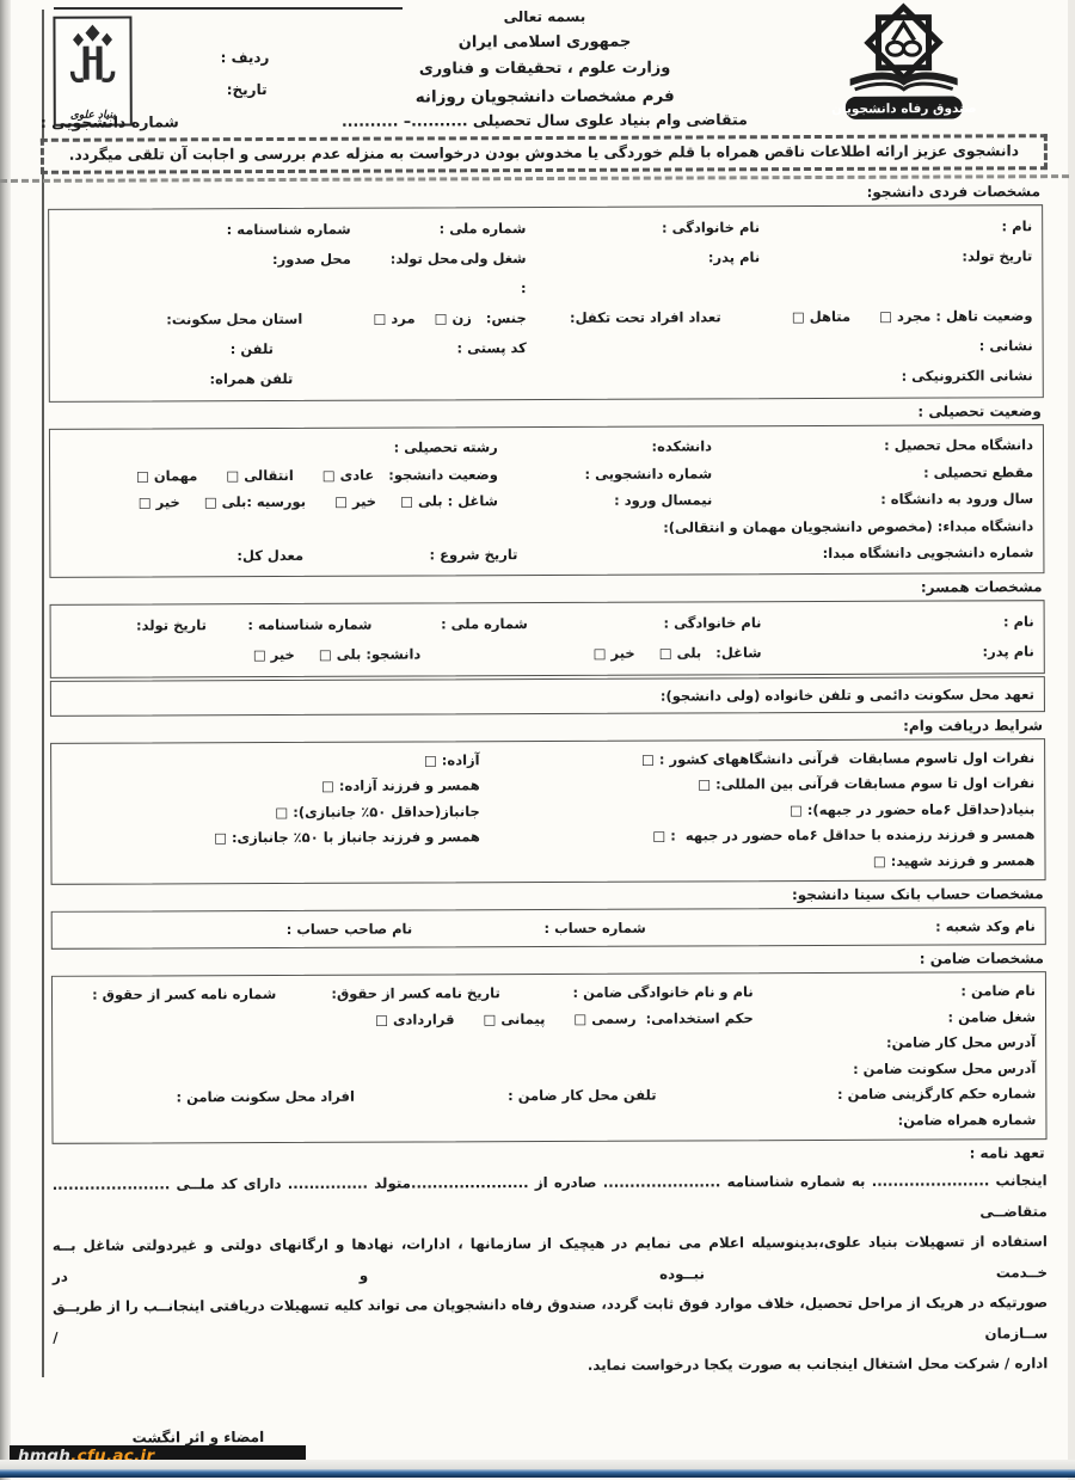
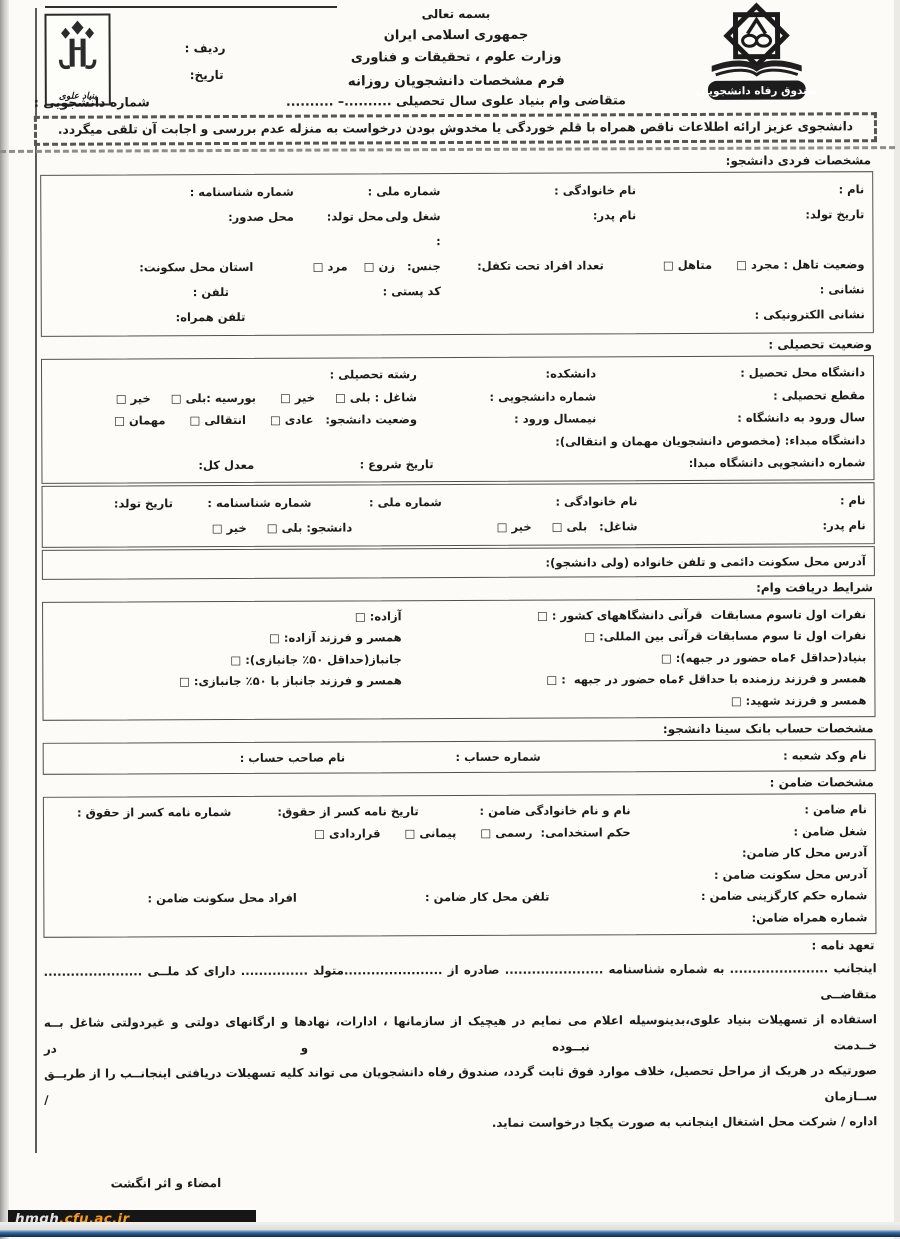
  بنیاد علوی
  بسمه تعالی
  جمهوری اسلامی ایران
  وزارت علوم ، تحقیقات و فناوری
  فرم مشخصات دانشجویان روزانه
  ردیف :
  تاریخ:
  متقاضی وام بنیاد علوی سال تحصیلی ..........– ..........
  شماره دانشجویی :
  ندوق رفاه دانشجویا
  دانشجوی عزیز ارائه اطلاعات ناقص همراه با قلم خوردگی یا مخدوش بودن درخواست به منزله عدم بررسی و اجابت آن تلقی میگردد.
  مشخصات فردی دانشجو:
  نام :
  نام خانوادگی :
  شماره ملی :
  شماره شناسنامه :
  تاریخ تولد:
  نام پدر:
  شغل ولی :
  محل تولد:
  محل صدور:
  وضعیت تاهل : مجرد □ متاهل □
  تعداد افراد تحت تکفل:
  جنس: زن □ مرد □
  استان محل سکونت:
  نشانی :
  کد پستی :
  تلفن :
  نشانی الکترونیکی :
  تلفن همراه:
  وضعیت تحصیلی :
  دانشگاه محل تحصیل :
  دانشکده:
  رشته تحصیلی :
  مقطع تحصیلی :
  شماره دانشجویی :
- وضعیت دانشجو: عادی □ انتقالی □ مهمان □
+ شاغل : بلی □ خیر □ بورسیه :بلی □ خیر □
  سال ورود به دانشگاه :
  نیمسال ورود :
- شاغل : بلی □ خیر □ بورسیه :بلی □ خیر □
+ وضعیت دانشجو: عادی □ انتقالی □ مهمان □
  دانشگاه مبداء: (مخصوص دانشجویان مهمان و انتقالی):
  شماره دانشجویی دانشگاه مبدا:
  تاریخ شروع :
  معدل کل:
- مشخصات همسر:
  نام :
  نام خانوادگی :
  شماره ملی :
  شماره شناسنامه :
  تاریخ تولد:
  نام پدر:
  شاغل: بلی □ خیر □
  دانشجو: بلی □ خیر □
- تعهد محل سکونت دائمی و تلفن خانواده (ولی دانشجو):
+ آدرس محل سکونت دائمی و تلفن خانواده (ولی دانشجو):
  شرایط دریافت وام:
  نفرات اول تاسوم مسابقات قرآنی دانشگاههای کشور : □
  نفرات اول تا سوم مسابقات قرآنی بین المللی: □
  بنیاد(حداقل ۶ماه حضور در جبهه): □
  همسر و فرزند رزمنده با حداقل ۶ماه حضور در جبهه : □
  همسر و فرزند شهید: □
  آزاده: □
  همسر و فرزند آزاده: □
  جانباز(حداقل ۵۰٪ جانبازی): □
  همسر و فرزند جانباز با ۵۰٪ جانبازی: □
  مشخصات حساب بانک سینا دانشجو:
  نام وکد شعبه :
  شماره حساب :
  نام صاحب حساب :
  مشخصات ضامن :
  نام ضامن :
  نام و نام خانوادگی ضامن :
  تاریخ نامه کسر از حقوق:
  شماره نامه کسر از حقوق :
  شغل ضامن :
  حکم استخدامی: رسمی □ پیمانی □ قراردادی □
  آدرس محل کار ضامن:
  آدرس محل سکونت ضامن :
  شماره حکم کارگزینی ضامن :
  تلفن محل کار ضامن :
  افراد محل سکونت ضامن :
  شماره همراه ضامن:
  تعهد نامه :
  اینجانب ...................... به شماره شناسنامه ...................... صادره از ......................متولد ............... دارای کد ملــی ...................... متقاضــی
  استفاده از تسهیلات بنیاد علوی،بدینوسیله اعلام می نمایم در هیچیک از سازمانها ، ادارات، نهادها و ارگانهای دولتی و غیردولتی شاغل بــه خــدمت نبــوده و در
  صورتیکه در هریک از مراحل تحصیل، خلاف موارد فوق ثابت گردد، صندوق رفاه دانشجویان می تواند کلیه تسهیلات دریافتی اینجانــب را از طریــق ســازمان /
  اداره / شرکت محل اشتغال اینجانب به صورت یکجا درخواست نماید.
  امضاء و اثر انگشت
  hmgh
  .cfu.ac.ir
